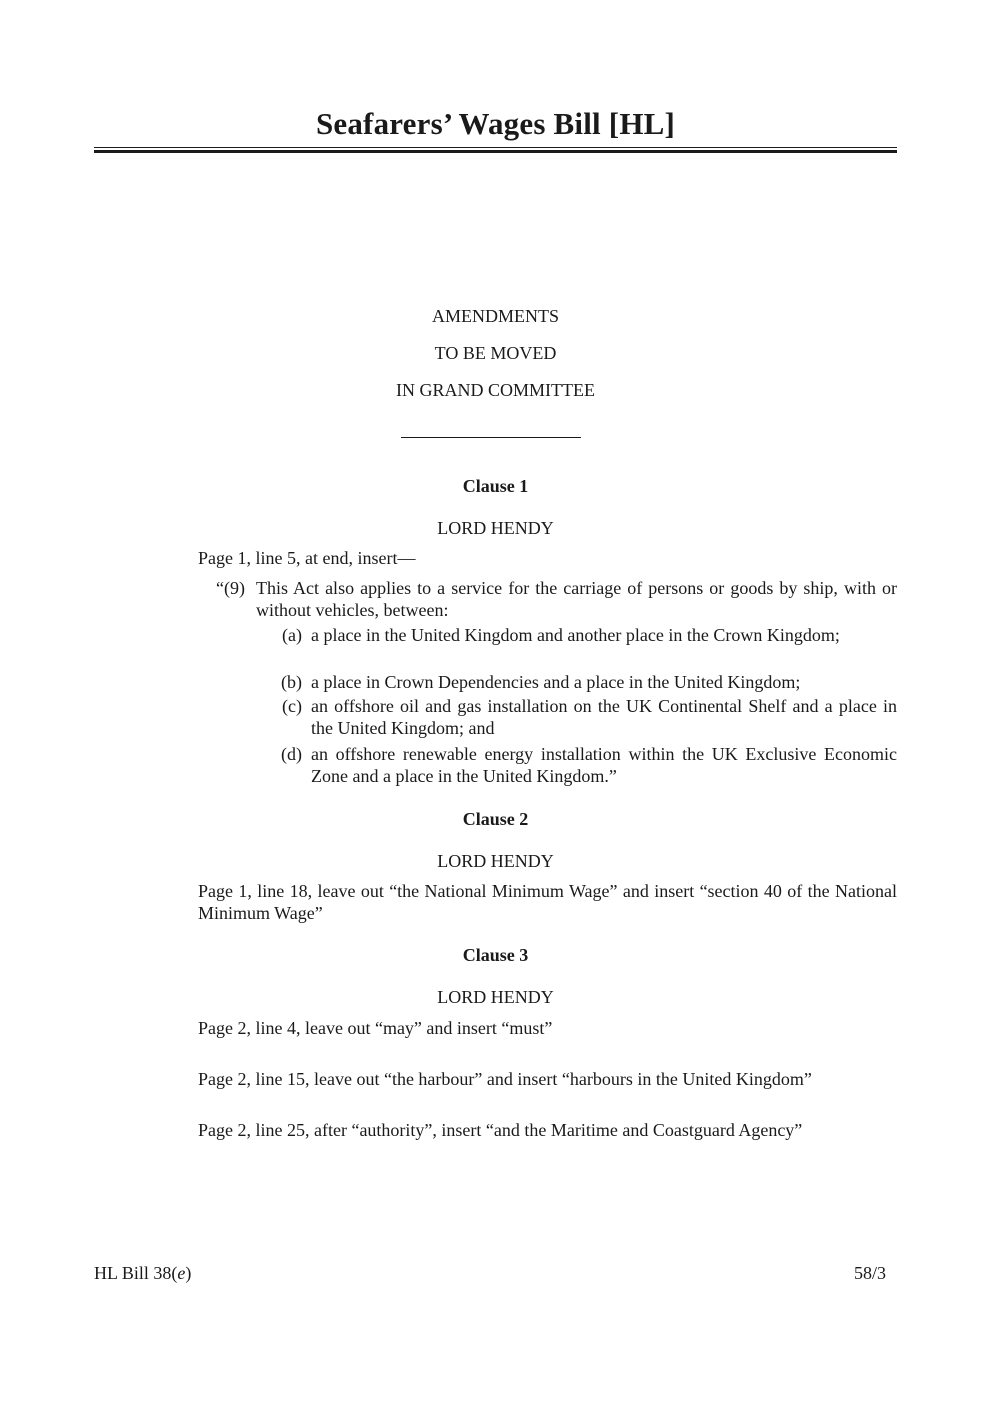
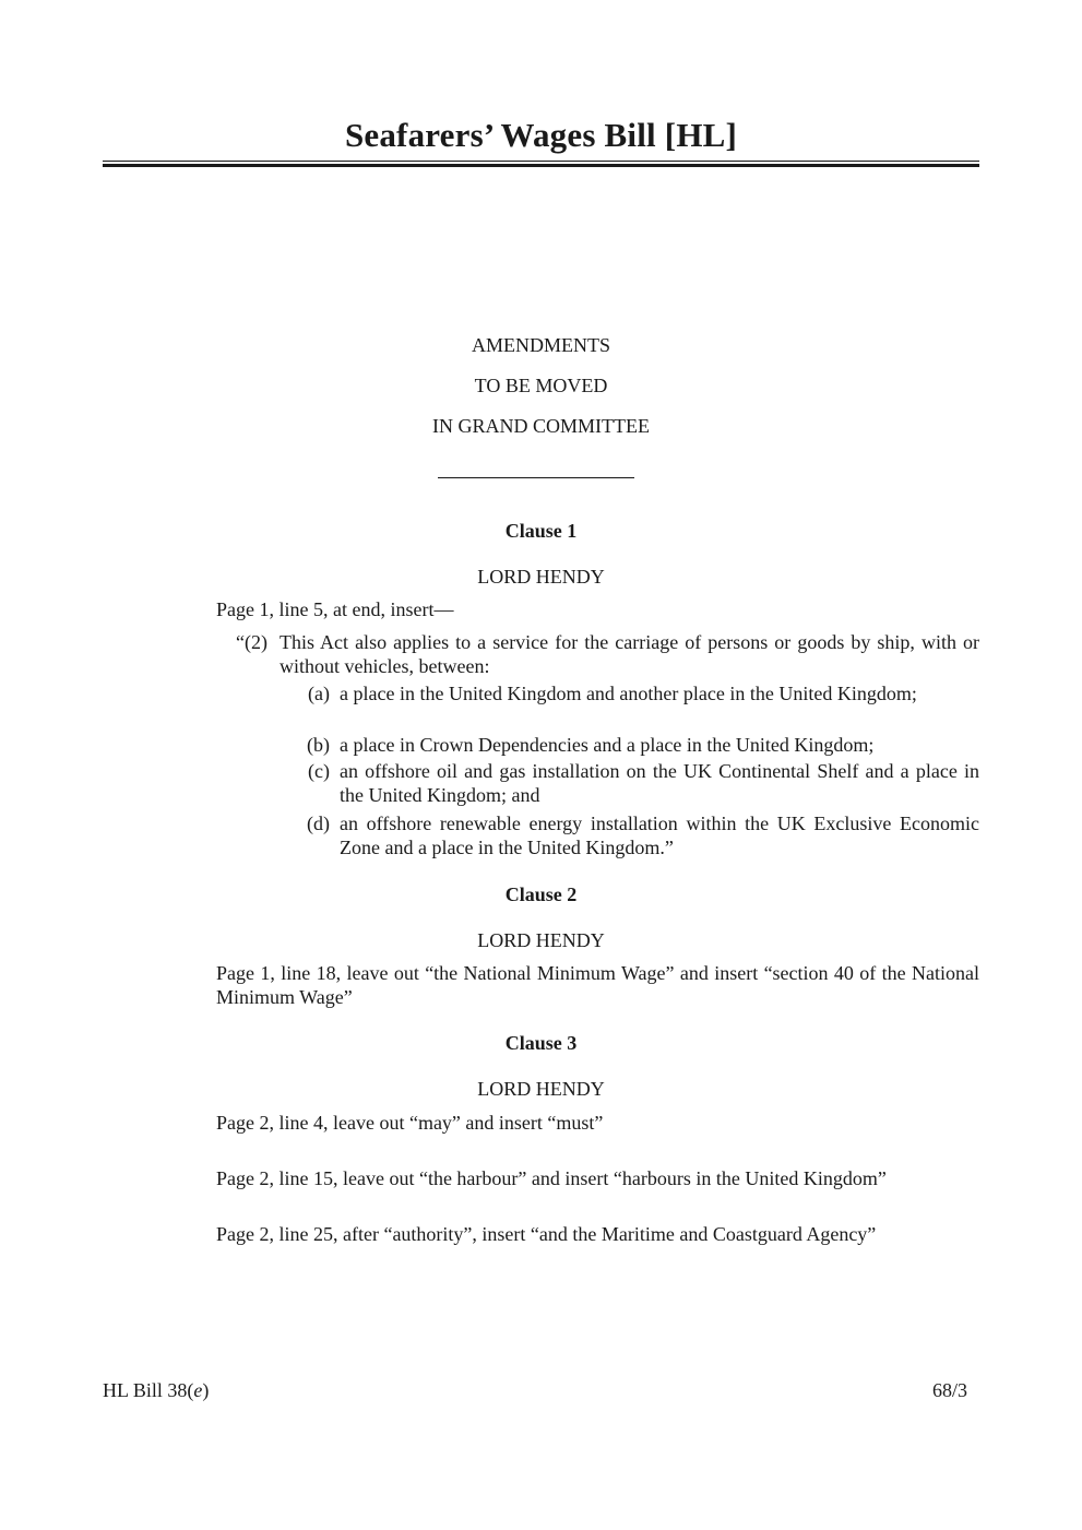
  Seafarers’ Wages Bill [HL]
  AMENDMENTS
  TO BE MOVED
  IN GRAND COMMITTEE
  Clause 1
  LORD HENDY
  Page 1, line 5, at end, insert—
- “(9)
+ “(2)
  This Act also applies to a service for the carriage of persons or goods by ship, with or without vehicles, between:
  (a)
- a place in the United Kingdom and another place in the Crown Kingdom;
+ a place in the United Kingdom and another place in the United Kingdom;
  (b)
  a place in Crown Dependencies and a place in the United Kingdom;
  (c)
  an offshore oil and gas installation on the UK Continental Shelf and a place in the United Kingdom; and
  (d)
  an offshore renewable energy installation within the UK Exclusive Economic Zone and a place in the United Kingdom.”
  Clause 2
  LORD HENDY
  Page 1, line 18, leave out “the National Minimum Wage” and insert “section 40 of the National Minimum Wage”
  Clause 3
  LORD HENDY
  Page 2, line 4, leave out “may” and insert “must”
  Page 2, line 15, leave out “the harbour” and insert “harbours in the United Kingdom”
  Page 2, line 25, after “authority”, insert “and the Maritime and Coastguard Agency”
  HL Bill 38(e)
- 58/3
+ 68/3
